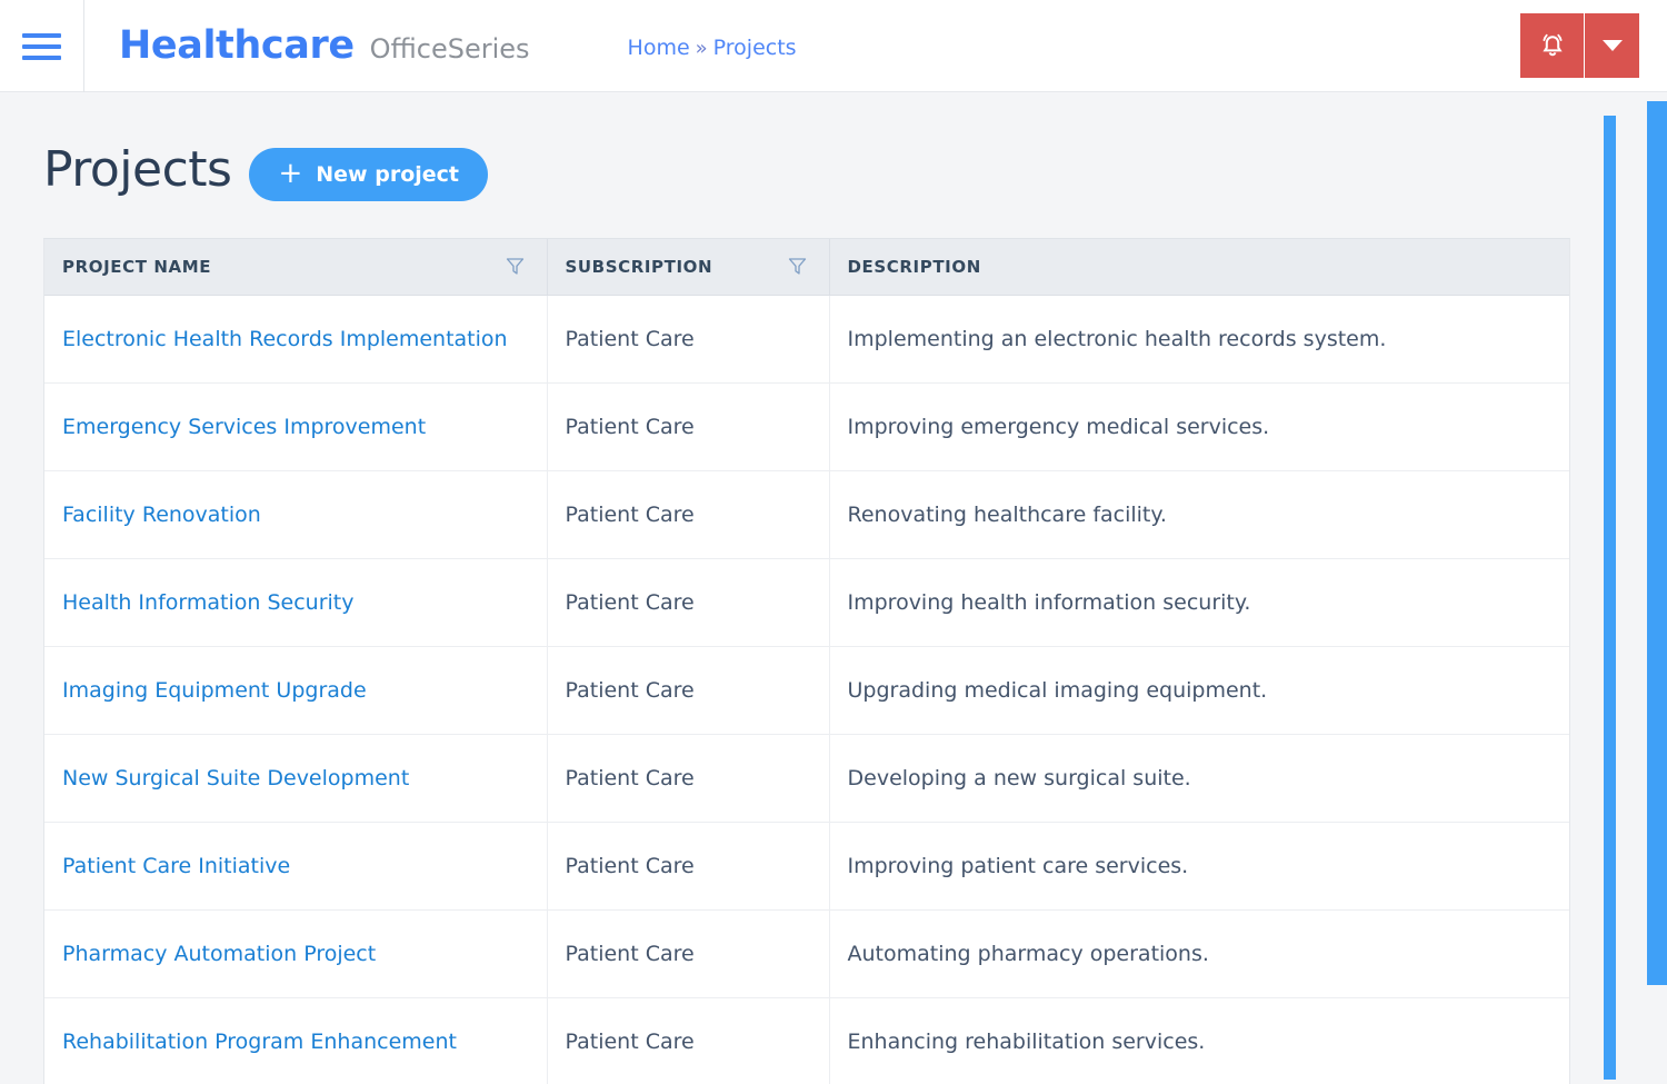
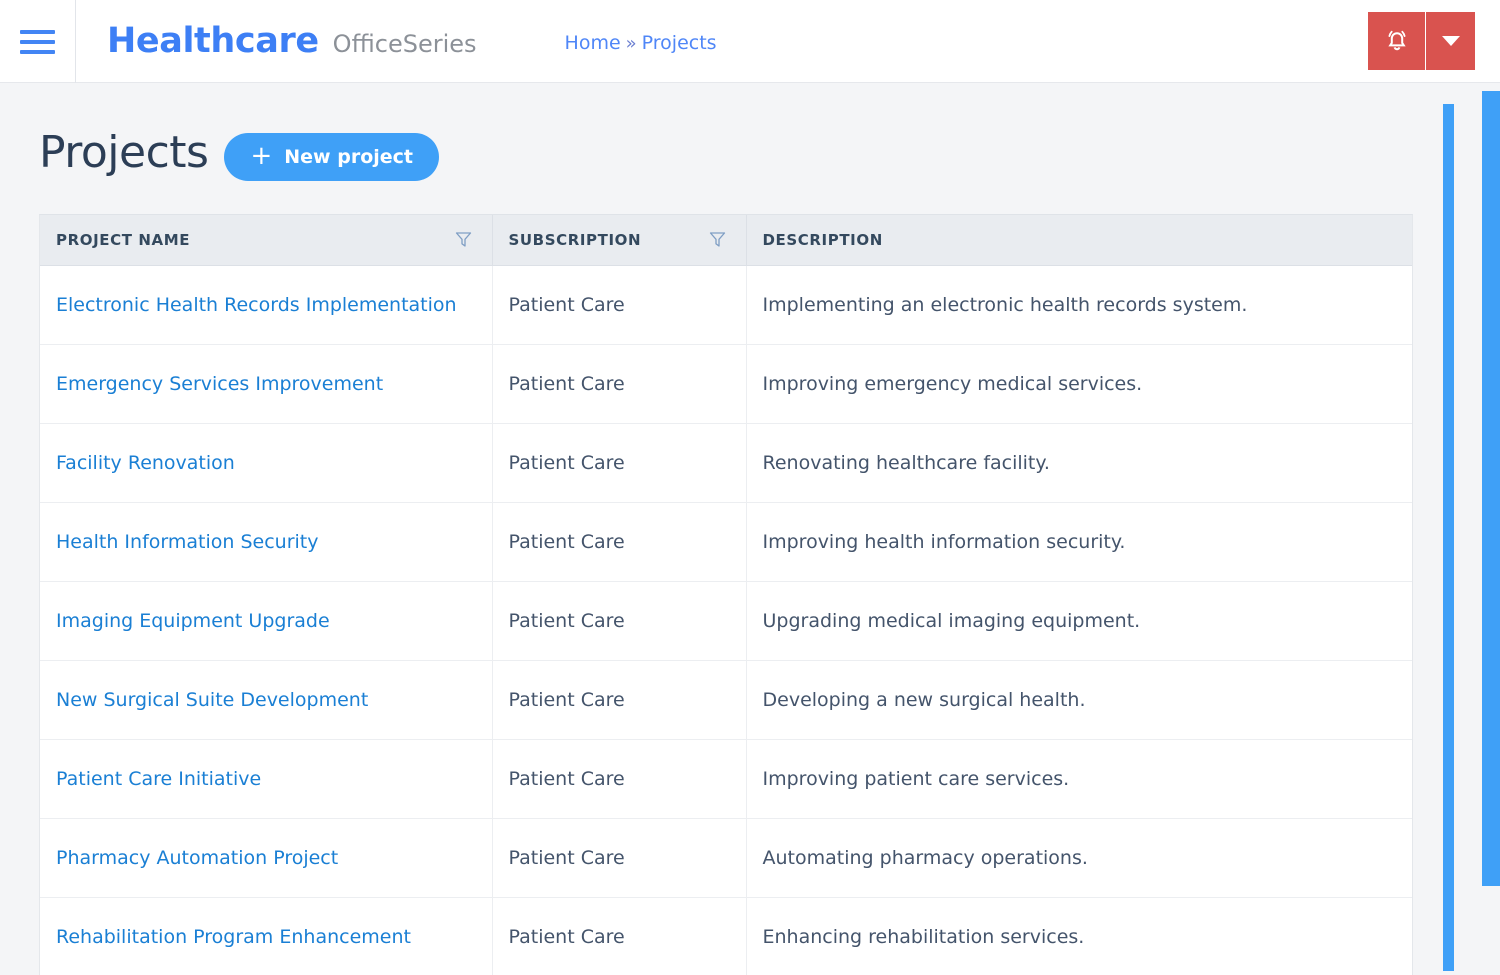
  Healthcare
  OfficeSeries
  Home
  »
  Projects
  Projects
  +
  New project
  PROJECT NAME	SUBSCRIPTION	DESCRIPTION
  Electronic Health Records Implementation	Patient Care	Implementing an electronic health records system.
  Emergency Services Improvement	Patient Care	Improving emergency medical services.
  Facility Renovation	Patient Care	Renovating healthcare facility.
  Health Information Security	Patient Care	Improving health information security.
  Imaging Equipment Upgrade	Patient Care	Upgrading medical imaging equipment.
- New Surgical Suite Development	Patient Care	Developing a new surgical suite.
+ New Surgical Suite Development	Patient Care	Developing a new surgical health.
  Patient Care Initiative	Patient Care	Improving patient care services.
  Pharmacy Automation Project	Patient Care	Automating pharmacy operations.
  Rehabilitation Program Enhancement	Patient Care	Enhancing rehabilitation services.
